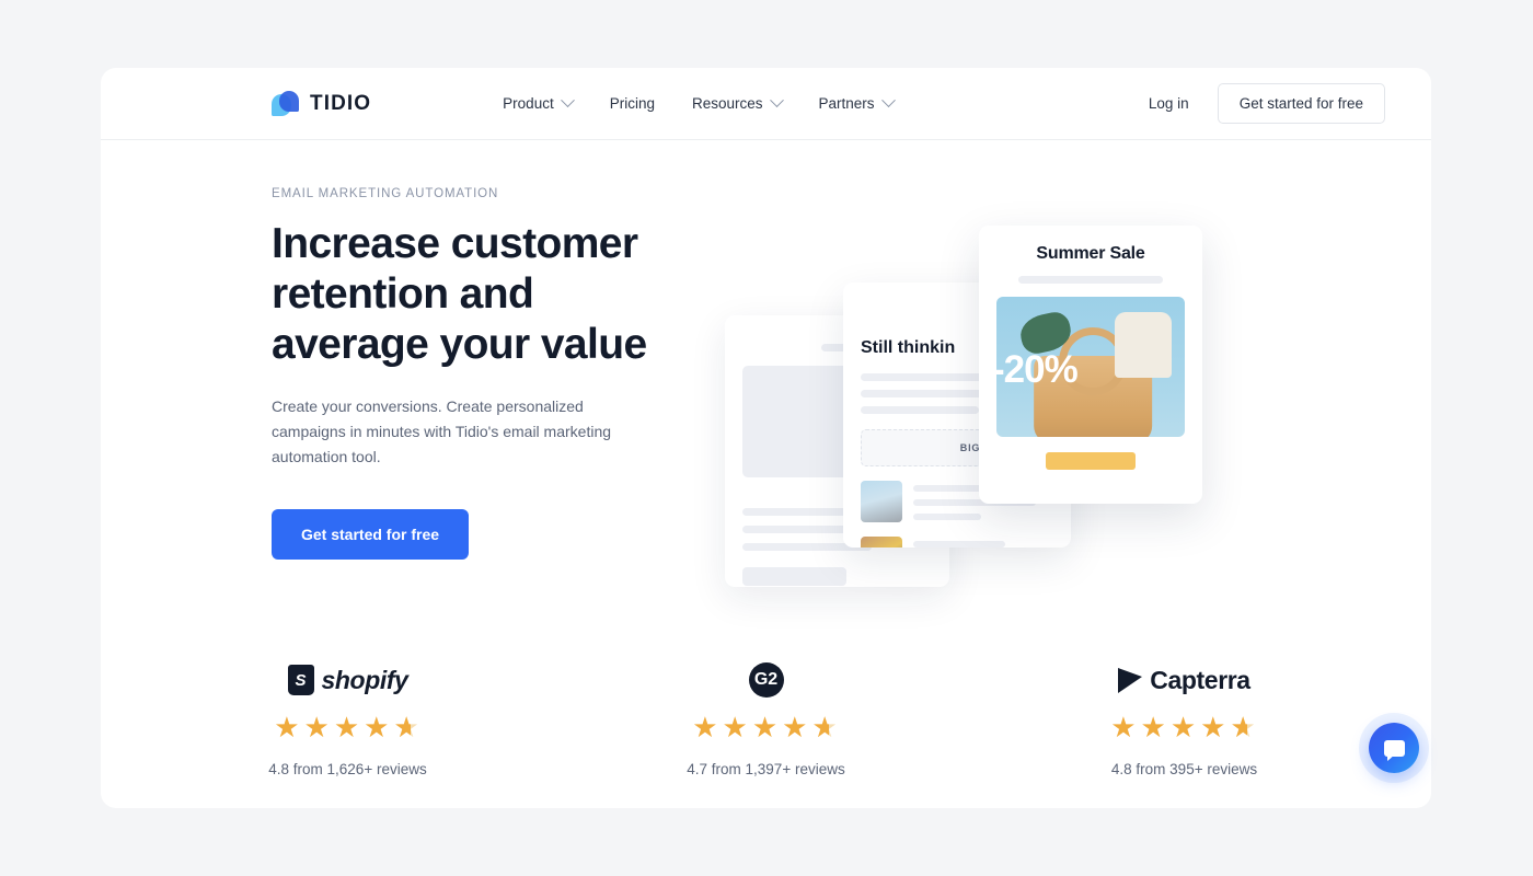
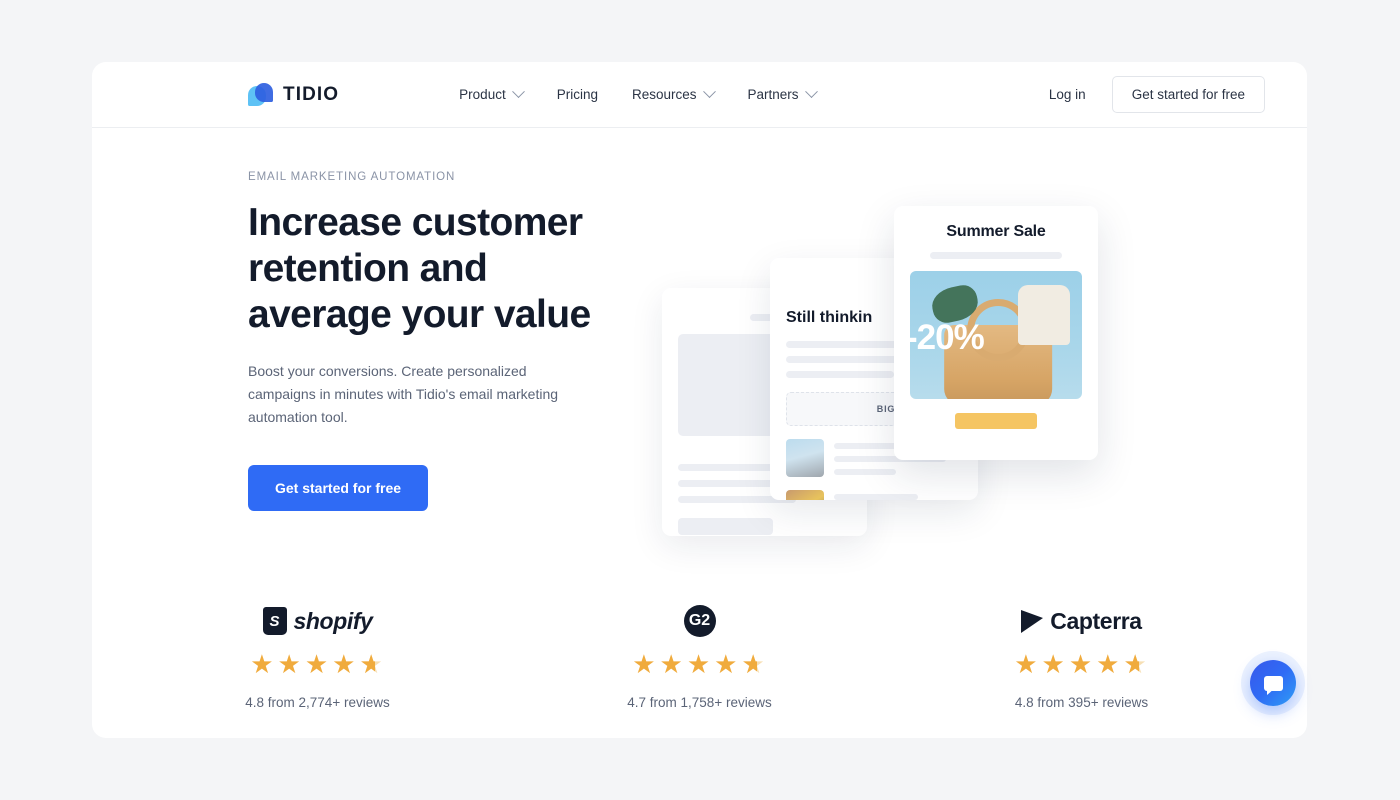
  TIDIO
  Product
  Pricing
  Resources
  Partners
  Log in
  Get started for free
  EMAIL MARKETING AUTOMATION
  Increase customer retention and average your value
- Create your conversions. Create personalized campaigns in minutes with Tidio's email marketing automation tool.
+ Boost your conversions. Create personalized campaigns in minutes with Tidio's email marketing automation tool.
  Get started for free
  Still thinkin
  Summer Sale
  -20%
  shopify
  ★
  ★
  ★
  ★
  ★
- 4.8 from 1,626+ reviews
+ 4.8 from 2,774+ reviews
  G2
  ★
  ★
  ★
  ★
  ★
- 4.7 from 1,397+ reviews
+ 4.7 from 1,758+ reviews
  Capterra
  ★
  ★
  ★
  ★
  ★
  4.8 from 395+ reviews
